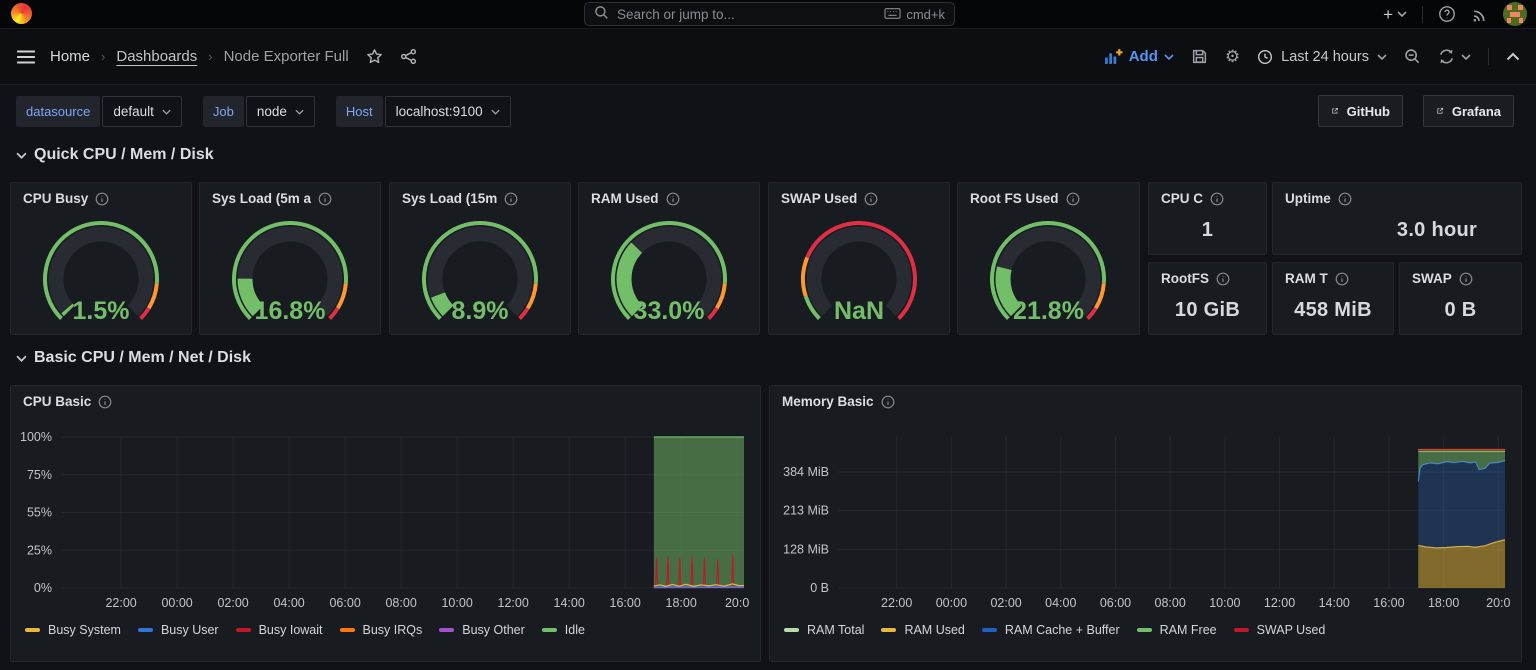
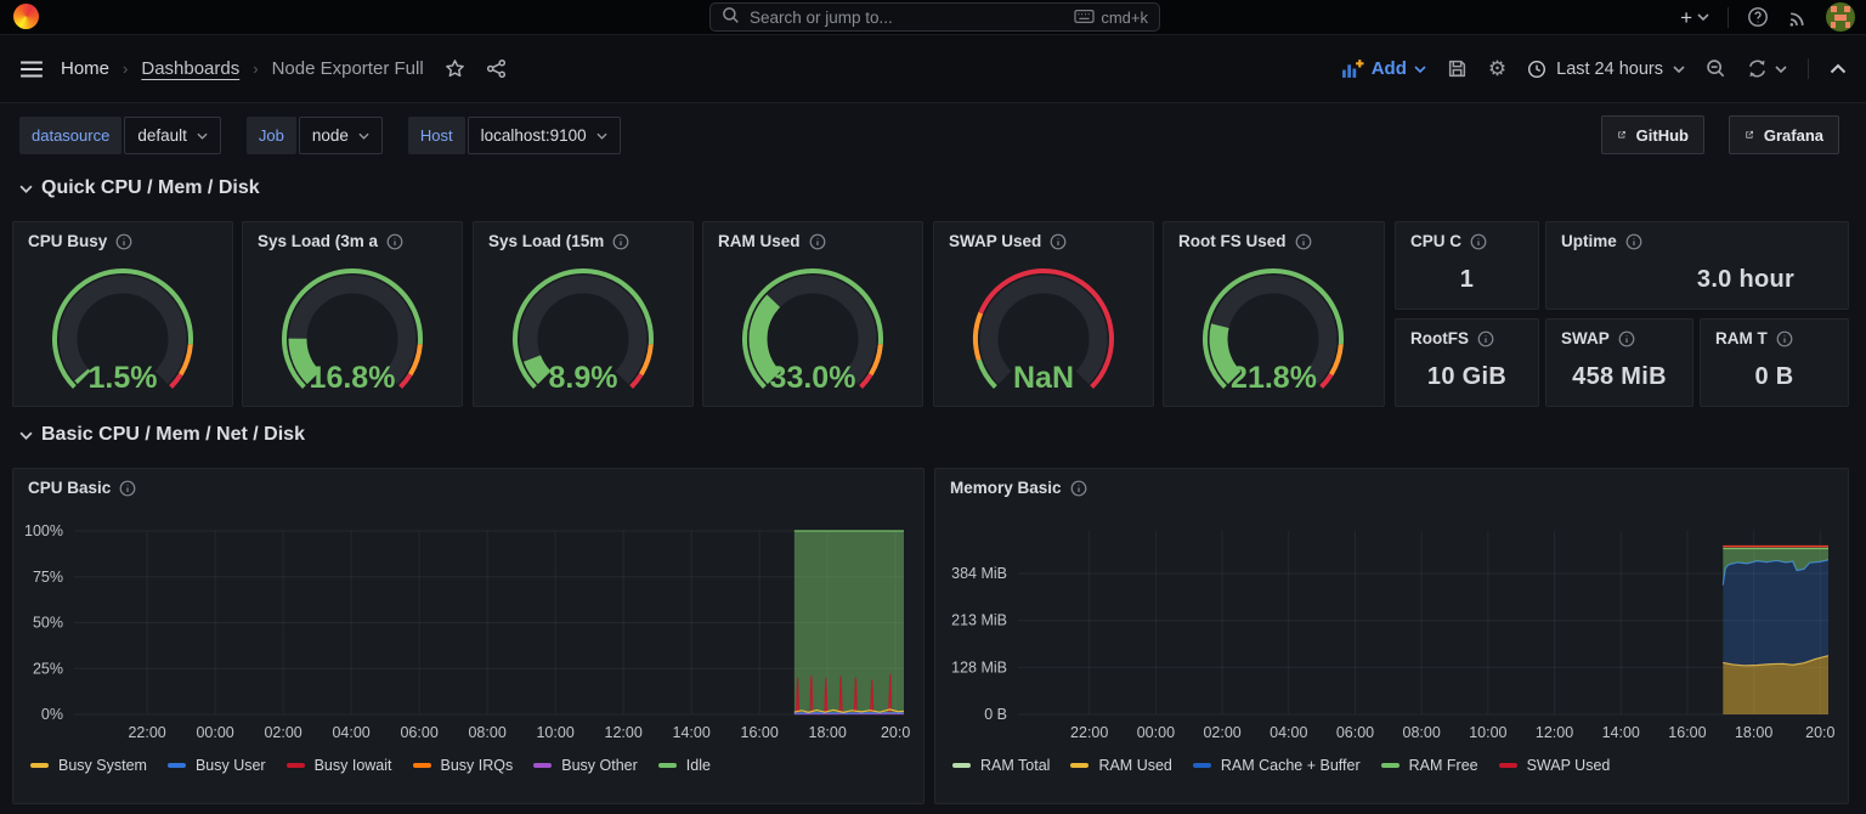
  Search or jump to...
  cmd+k
  +
  Home
  ›
  Dashboards
  ›
  Node Exporter Full
  Add
  ⚙
  Last 24 hours
  datasource
  default
  Job
  node
  Host
  localhost:9100
  GitHub
  Grafana
  Quick CPU / Mem / Disk
  CPU Busy
  1.5%
- Sys Load (5m a
+ Sys Load (3m a
  16.8%
  Sys Load (15m
  8.9%
  RAM Used
  33.0%
  SWAP Used
  NaN
  Root FS Used
  21.8%
  CPU C
  1
  Uptime
  3.0 hour
  RootFS
  10 GiB
- RAM T
+ SWAP
  458 MiB
- SWAP
+ RAM T
  0 B
  Basic CPU / Mem / Net / Disk
  CPU Basic
  0%
  25%
- 55%
+ 50%
  75%
  100%
  22:00
  00:00
  02:00
  04:00
  06:00
  08:00
  10:00
  12:00
  14:00
  16:00
  18:00
  20:0
  Busy System
  Busy User
  Busy Iowait
  Busy IRQs
  Busy Other
  Idle
  Memory Basic
  0 B
  128 MiB
  213 MiB
  384 MiB
  22:00
  00:00
  02:00
  04:00
  06:00
  08:00
  10:00
  12:00
  14:00
  16:00
  18:00
  20:0
  RAM Total
  RAM Used
  RAM Cache + Buffer
  RAM Free
  SWAP Used
